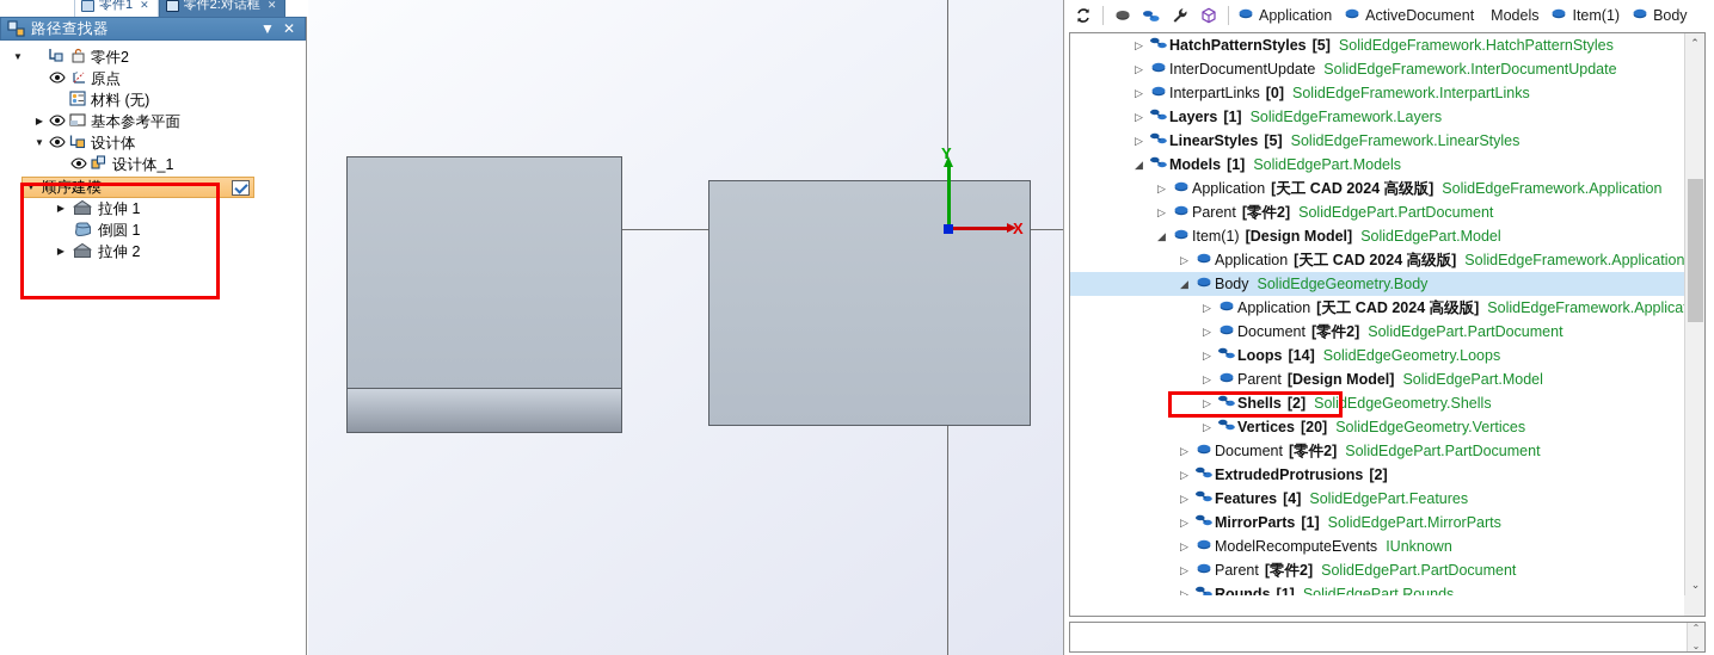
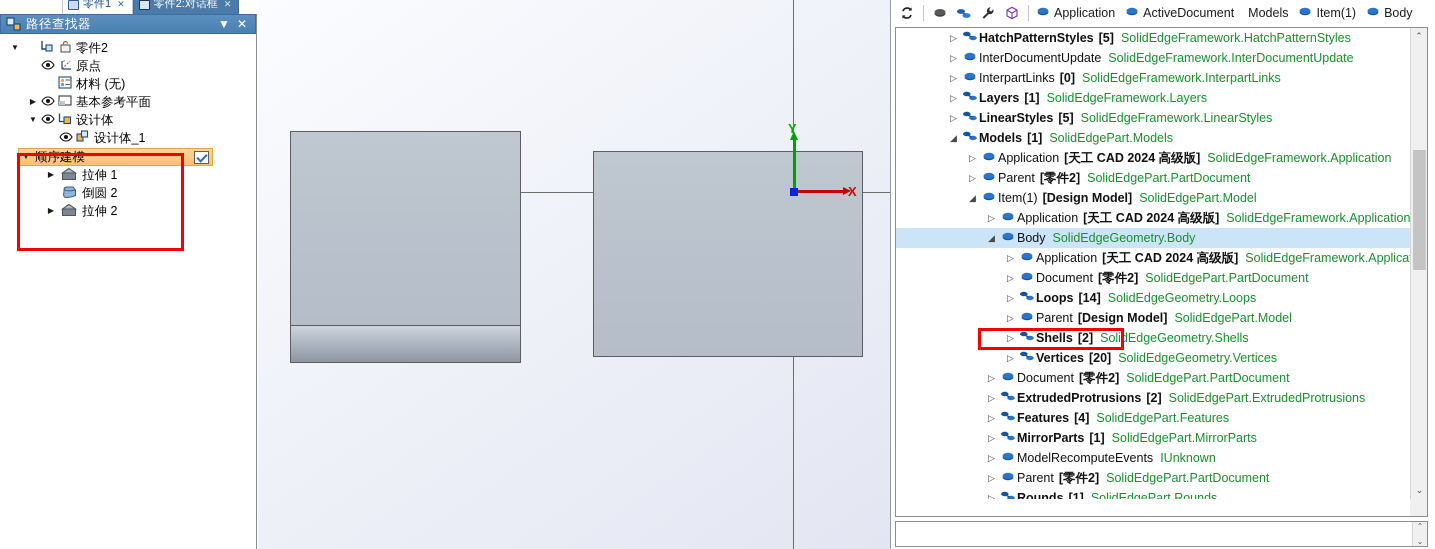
  零件1
  ✕
  零件2:对话框
  ✕
  路径查找器
  ▼
  ✕
  ▼
  零件2
  原点
  材料 (无)
  ▶
  基本参考平面
  ▼
  设计体
  设计体_1
  ▼
  顺序建模
  ▶
  拉伸 1
- 倒圆 1
+ 倒圆 2
  ▶
  拉伸 2
  X
  Y
  Application
  ActiveDocument
  Models
  Item(1)
  Body
  ▷
  HatchPatternStyles
  [5]
  SolidEdgeFramework.HatchPatternStyles
  ▷
  InterDocumentUpdate
  SolidEdgeFramework.InterDocumentUpdate
  ▷
  InterpartLinks
  [0]
  SolidEdgeFramework.InterpartLinks
  ▷
  Layers
  [1]
  SolidEdgeFramework.Layers
  ▷
  LinearStyles
  [5]
  SolidEdgeFramework.LinearStyles
  ◢
  Models
  [1]
  SolidEdgePart.Models
  ▷
  Application
  [天工 CAD 2024 高级版]
  SolidEdgeFramework.Application
  ▷
  Parent
  [零件2]
  SolidEdgePart.PartDocument
  ◢
  Item(1)
  [Design Model]
  SolidEdgePart.Model
  ▷
  Application
  [天工 CAD 2024 高级版]
  SolidEdgeFramework.Application
  ◢
  Body
  SolidEdgeGeometry.Body
  ▷
  Application
  [天工 CAD 2024 高级版]
  SolidEdgeFramework.Applica
  ▷
  Document
  [零件2]
  SolidEdgePart.PartDocument
  ▷
  Loops
  [14]
  SolidEdgeGeometry.Loops
  ▷
  Parent
  [Design Model]
  SolidEdgePart.Model
  ▷
  Shells
  [2]
  SolidEdgeGeometry.Shells
  ▷
  Vertices
  [20]
  SolidEdgeGeometry.Vertices
  ▷
  Document
  [零件2]
  SolidEdgePart.PartDocument
  ▷
  ExtrudedProtrusions
  [2]
+ SolidEdgePart.ExtrudedProtrusions
  ▷
  Features
  [4]
  SolidEdgePart.Features
  ▷
  MirrorParts
  [1]
  SolidEdgePart.MirrorParts
  ▷
  ModelRecomputeEvents
  IUnknown
  ▷
  Parent
  [零件2]
  SolidEdgePart.PartDocument
  ▷
  Rounds
  [1]
  SolidEdgePart.Rounds
  ⌃
  ⌄
  ⌃
  ⌄
